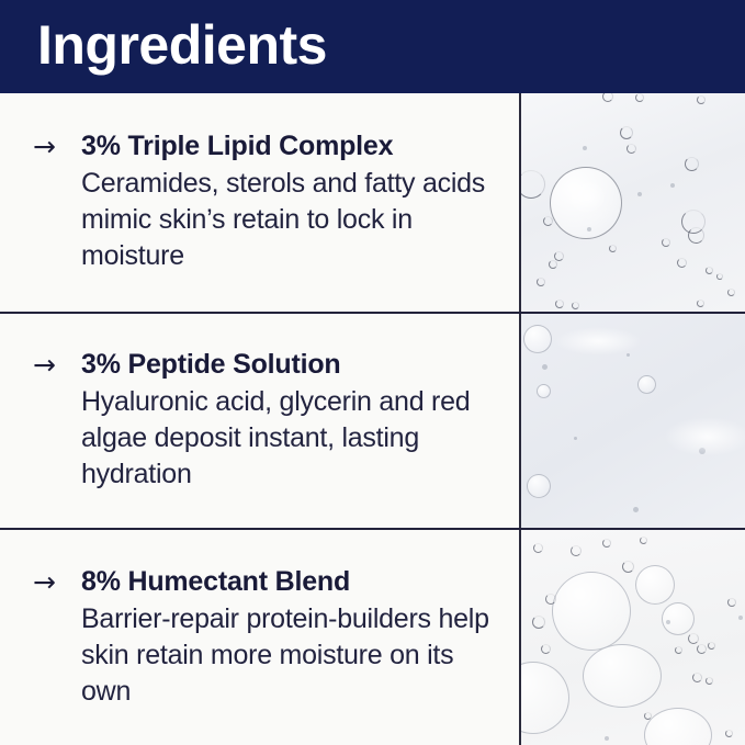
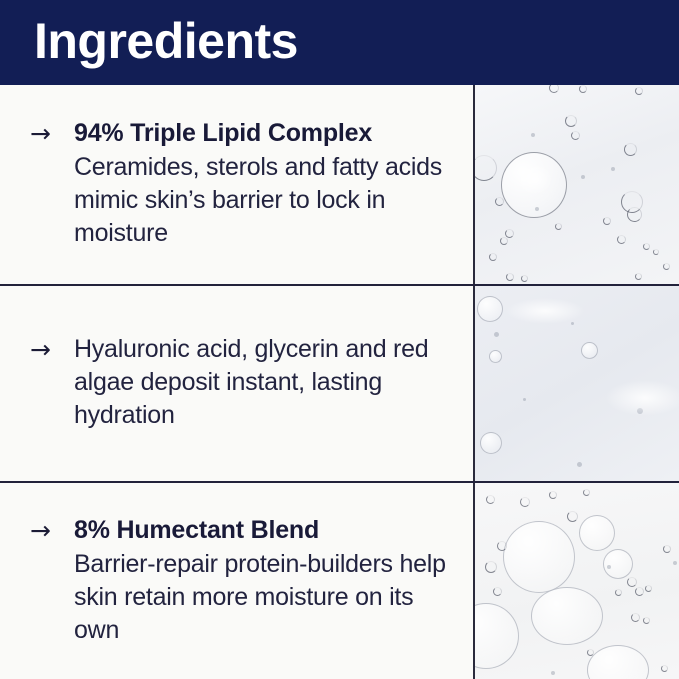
  Ingredients
  →
- 3% Triple Lipid Complex
+ 94% Triple Lipid Complex
- Ceramides, sterols and fatty acids mimic skin’s retain to lock in moisture
+ Ceramides, sterols and fatty acids mimic skin’s barrier to lock in moisture
  →
- 3% Peptide Solution
  Hyaluronic acid, glycerin and red algae deposit instant, lasting hydration
  →
  8% Humectant Blend
  Barrier-repair protein-builders help skin retain more moisture on its own
